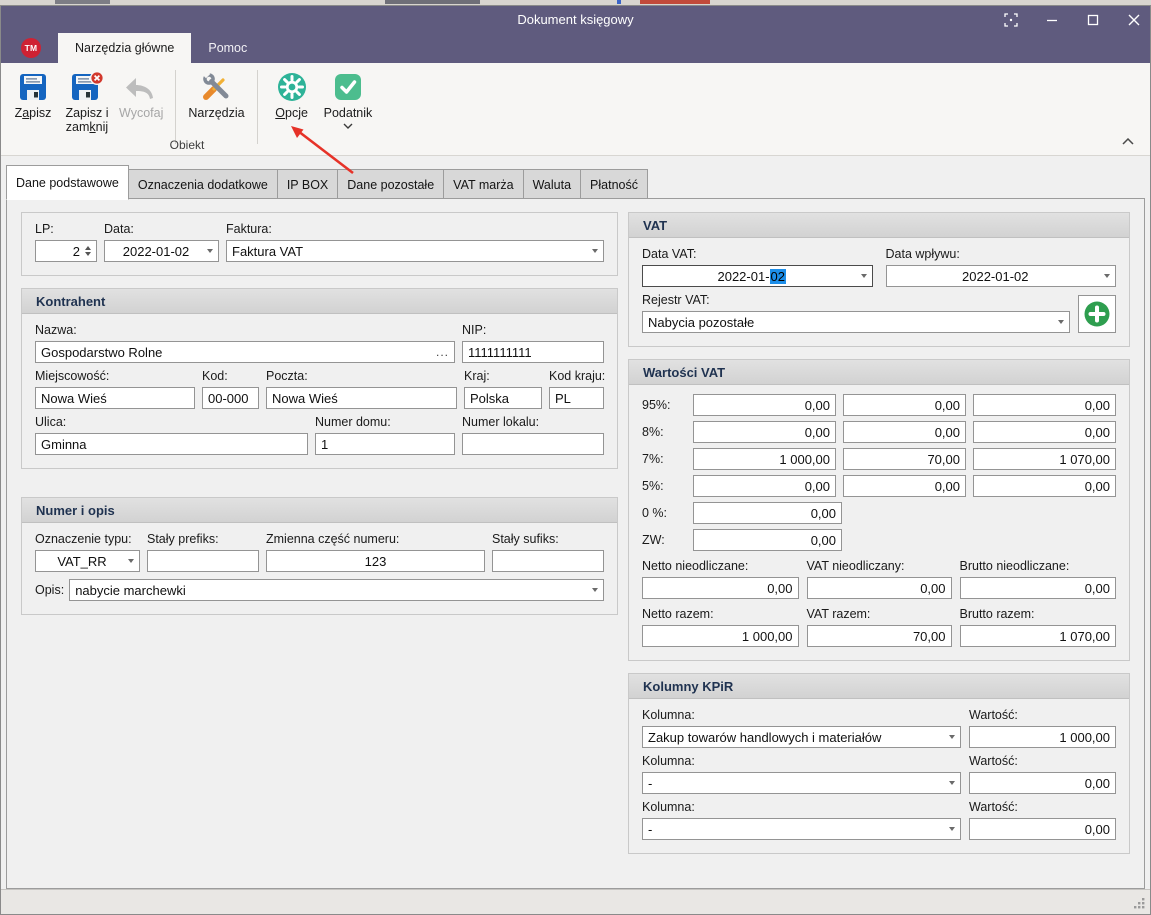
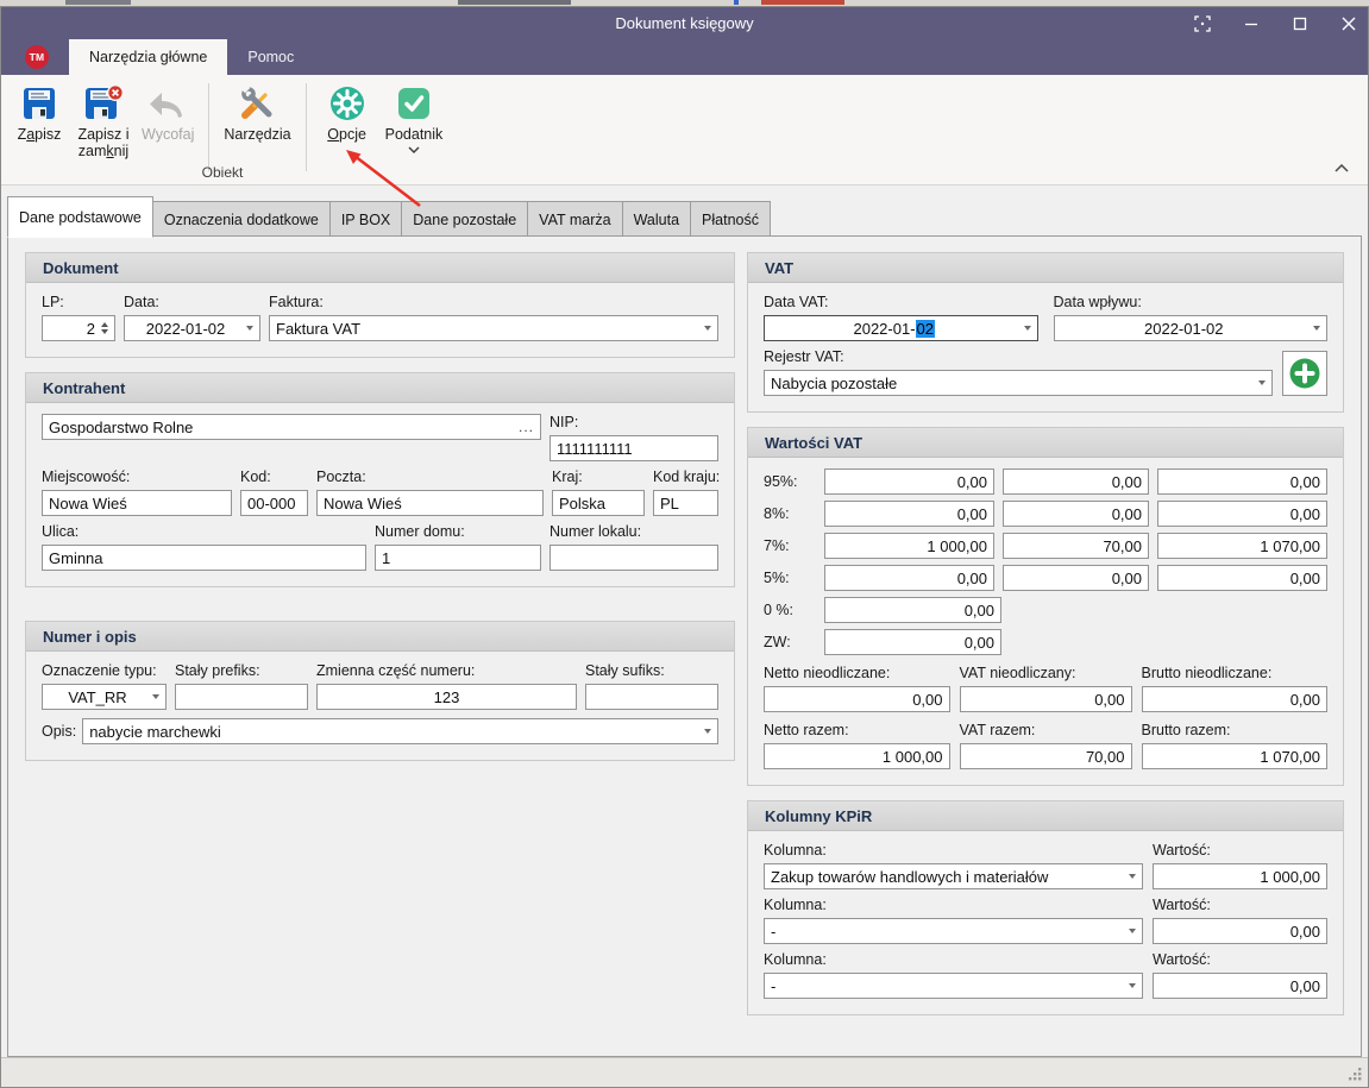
  Dokument księgowy
  TM
  Narzędzia główne
  Pomoc
  Zapisz
  Zapisz i
  zamknij
  Wycofaj
  Narzędzia
  Opcje
  Podatnik
  Obiekt
  Dane podstawowe
  Oznaczenia dodatkowe
  IP BOX
  Dane pozostałe
  VAT marża
  Waluta
  Płatność
+ Dokument
  LP:
  2
  Data:
  2022-01-02
  Faktura:
  Faktura VAT
  Kontrahent
- Nazwa:
  Gospodarstwo Rolne
  ...
  NIP:
  1111111111
  Miejscowość:
  Nowa Wieś
  Kod:
  00-000
  Poczta:
  Nowa Wieś
  Kraj:
  Polska
  Kod kraju:
  PL
  Ulica:
  Gminna
  Numer domu:
  1
  Numer lokalu:
  Numer i opis
  Oznaczenie typu:
  VAT_RR
  Stały prefiks:
  Zmienna część numeru:
  123
  Stały sufiks:
  Opis:
  nabycie marchewki
  VAT
  Data VAT:
  2022-01-02
  Data wpływu:
  2022-01-02
  Rejestr VAT:
  Nabycia pozostałe
  Wartości VAT
  95%:
  0,00
  0,00
  0,00
  8%:
  0,00
  0,00
  0,00
  7%:
  1 000,00
  70,00
  1 070,00
  5%:
  0,00
  0,00
  0,00
  0 %:
  0,00
  ZW:
  0,00
  Netto nieodliczane:
  0,00
  VAT nieodliczany:
  0,00
  Brutto nieodliczane:
  0,00
  Netto razem:
  1 000,00
  VAT razem:
  70,00
  Brutto razem:
  1 070,00
  Kolumny KPiR
  Kolumna:
  Zakup towarów handlowych i materiałów
  Wartość:
  1 000,00
  Kolumna:
  -
  Wartość:
  0,00
  Kolumna:
  -
  Wartość:
  0,00
